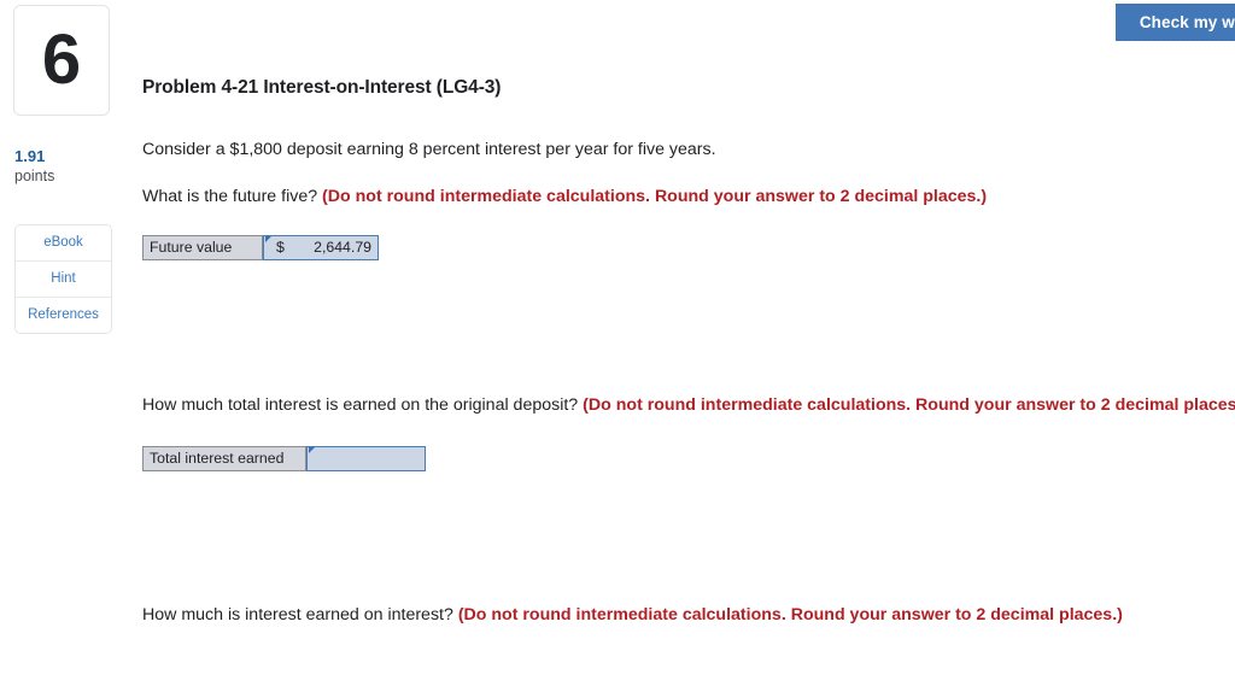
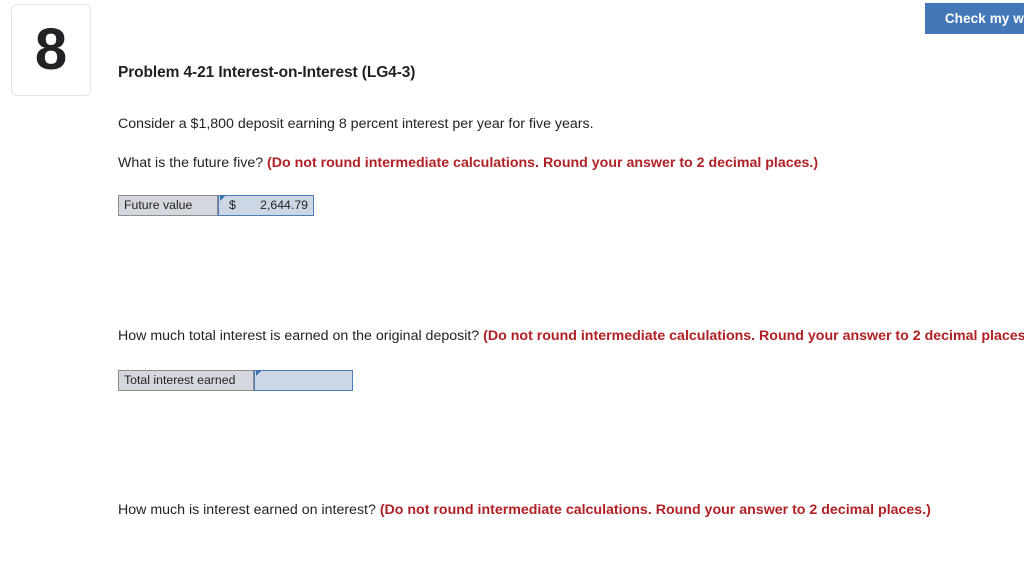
  Check my w
- 6
+ 8
- 1.91
- points
- eBook
- Hint
- References
  Problem 4-21 Interest-on-Interest (LG4-3)
  Consider a $1,800 deposit earning 8 percent interest per year for five years.
  What is the future five? (Do not round intermediate calculations. Round your answer to 2 decimal places.)
  Future value
  $
  2,644.79
  How much total interest is earned on the original deposit? (Do not round intermediate calculations. Round your answer to 2 decimal places
  Total interest earned
  How much is interest earned on interest? (Do not round intermediate calculations. Round your answer to 2 decimal places.)
